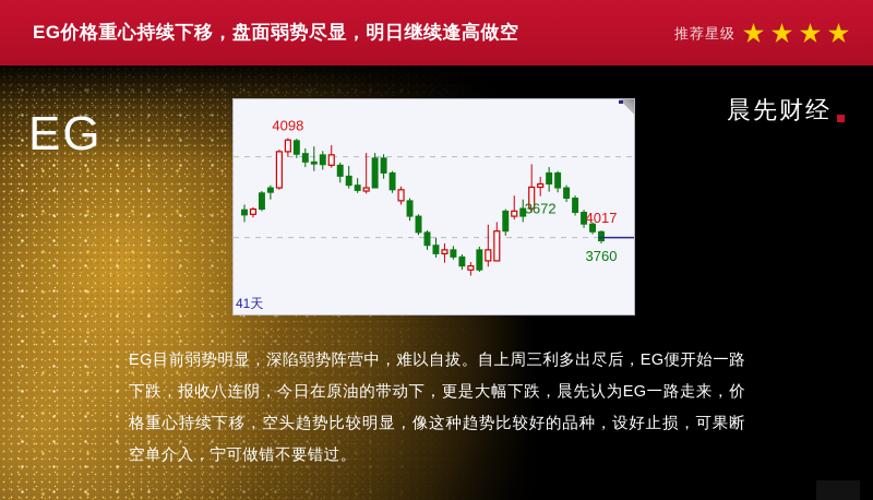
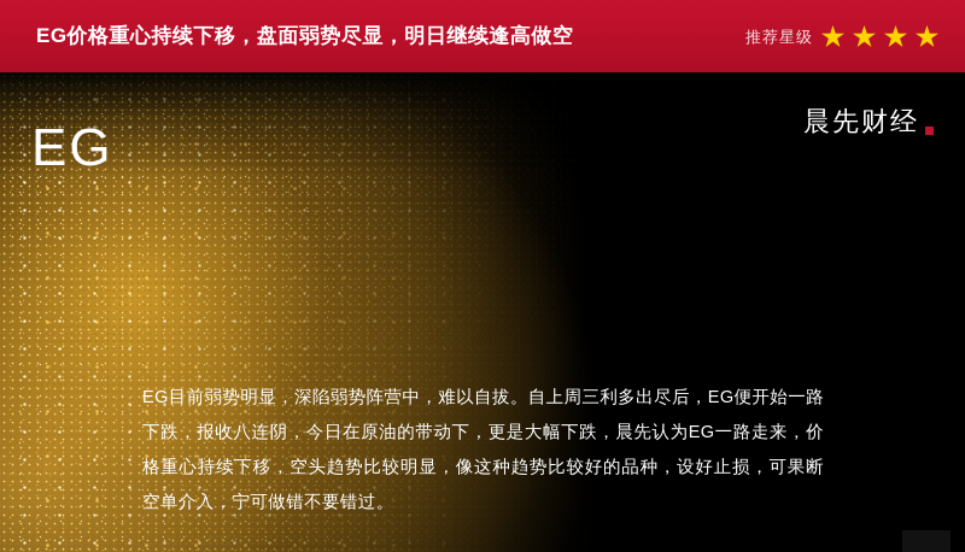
  EG价格重心持续下移，盘面弱势尽显，明日继续逢高做空
  推荐星级
  EG
  晨先财经
- 4098
- 4017
- 3672
- 3760
- 41天
  EG目前弱势明显，深陷弱势阵营中，难以自拔。自上周三利多出尽后，EG便开始一路下跌，报收八连阴，今日在原油的带动下，更是大幅下跌，晨先认为EG一路走来，价格重心持续下移，空头趋势比较明显，像这种趋势比较好的品种，设好止损，可果断空单介入，宁可做错不要错过。
